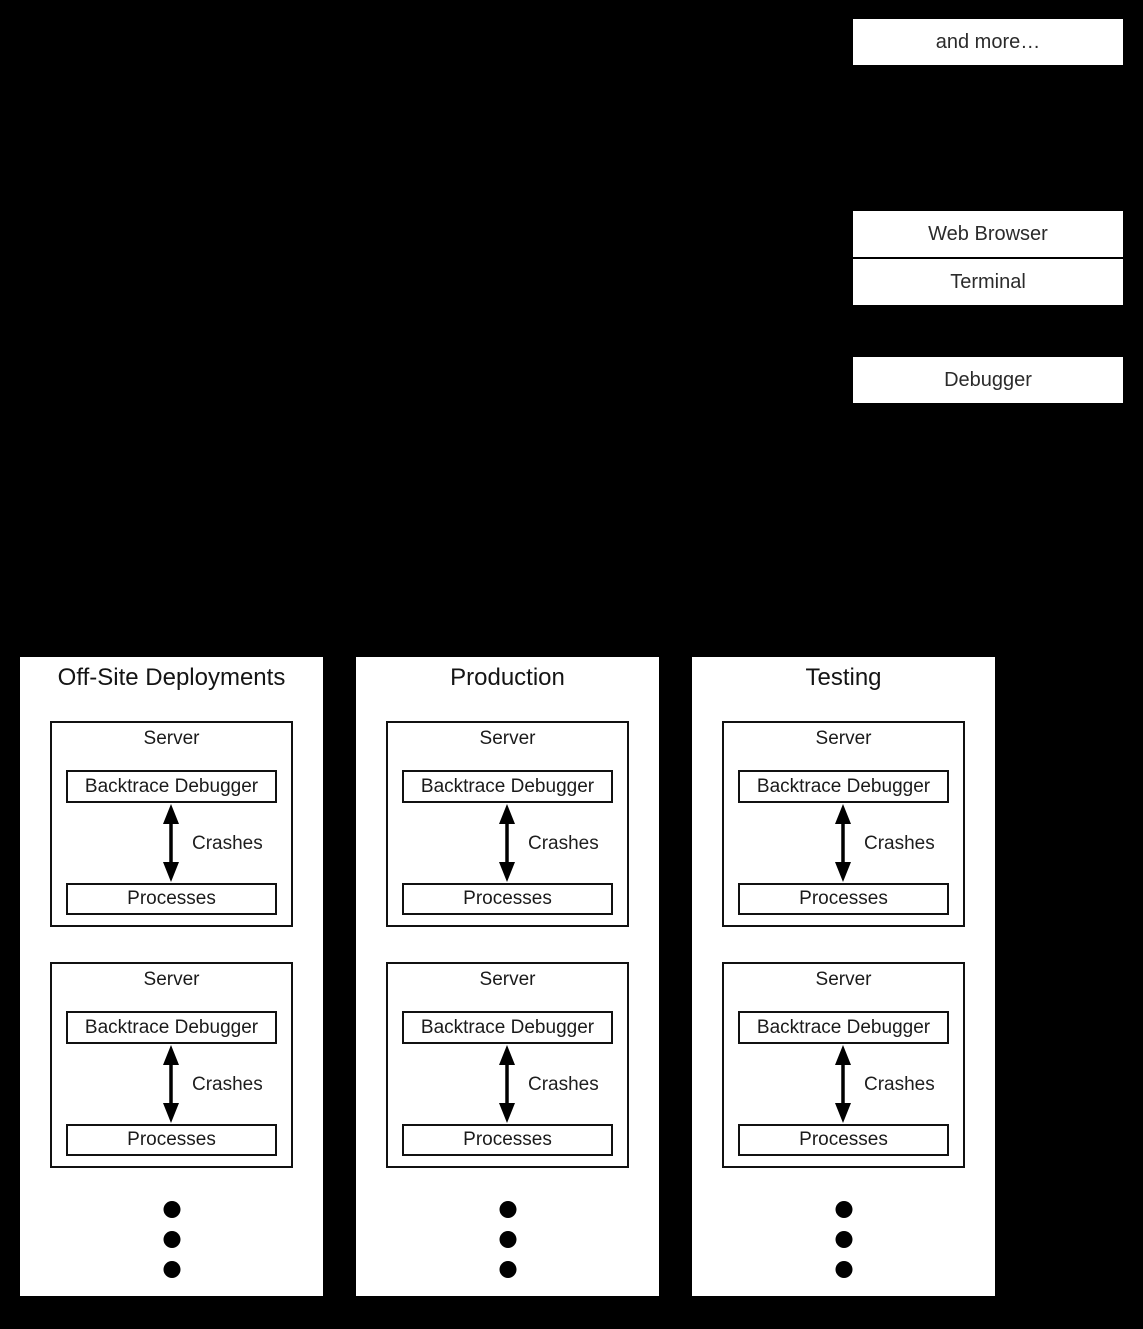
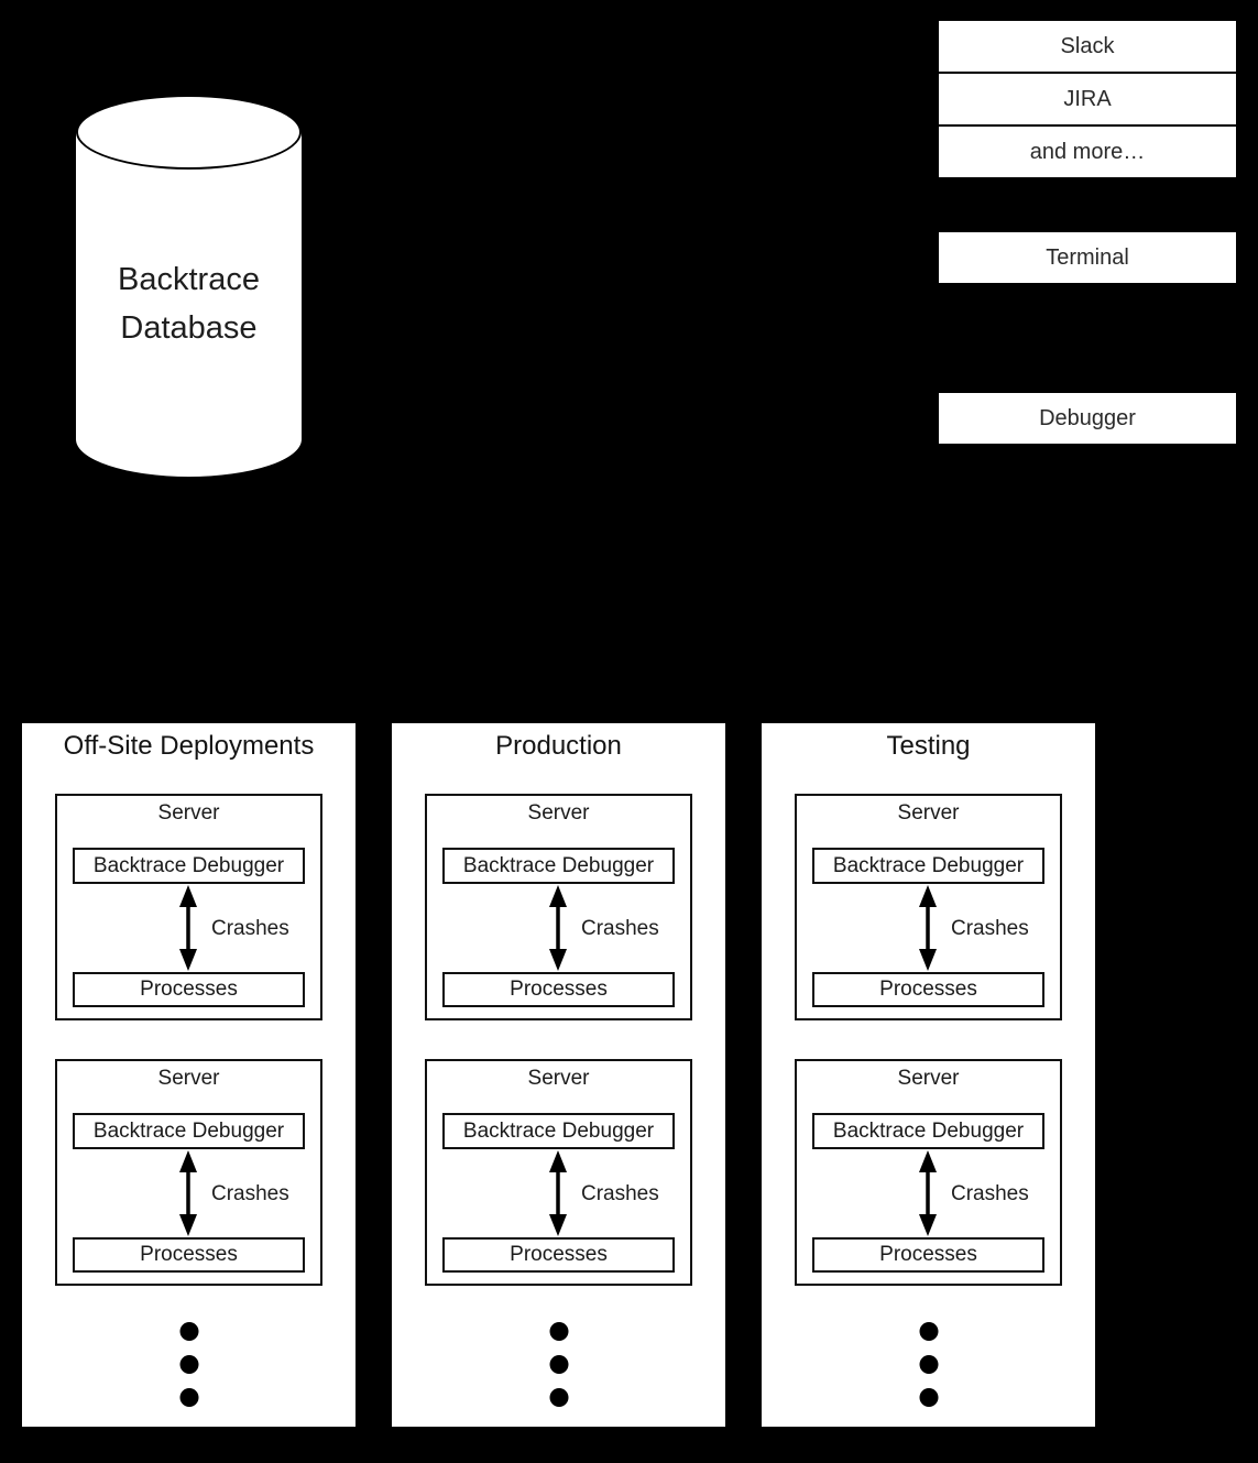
+ Backtrace
+ Database
+ Slack
+ JIRA
  and more…
- Web Browser
  Terminal
  Debugger
  Off-Site Deployments
  Server
  Backtrace Debugger
  Crashes
  Processes
  Server
  Backtrace Debugger
  Crashes
  Processes
  Production
  Server
  Backtrace Debugger
  Crashes
  Processes
  Server
  Backtrace Debugger
  Crashes
  Processes
  Testing
  Server
  Backtrace Debugger
  Crashes
  Processes
  Server
  Backtrace Debugger
  Crashes
  Processes
